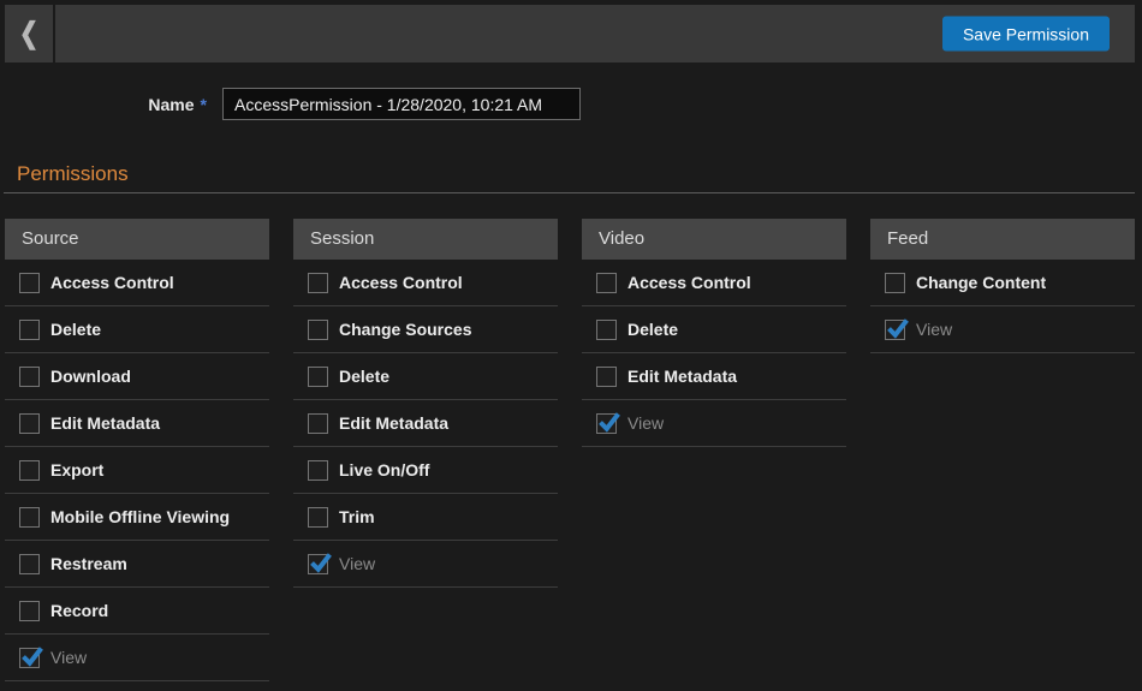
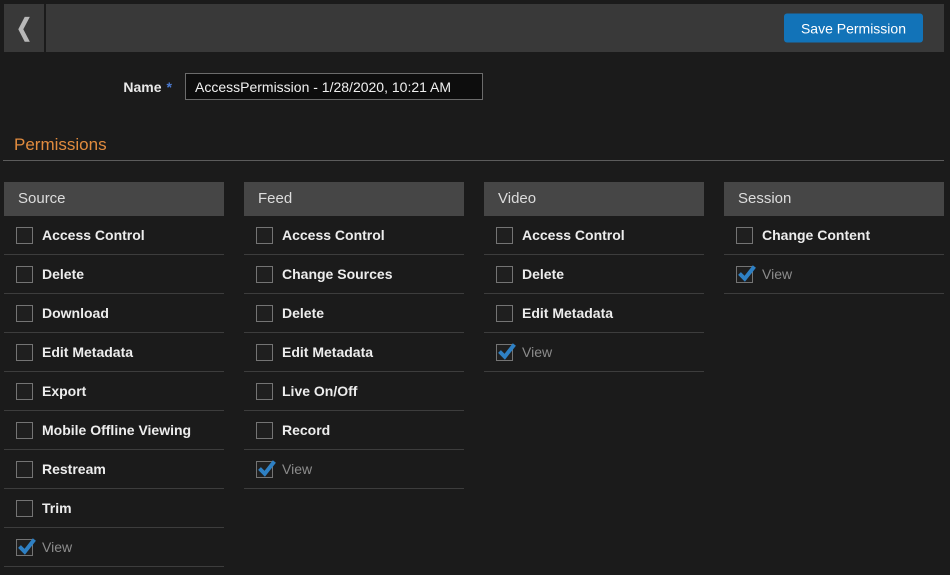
  ❮
  Save Permission
  Name
  *
  AccessPermission - 1/28/2020, 10:21 AM
  Permissions
  Source
  Access Control
  Delete
  Download
  Edit Metadata
  Export
  Mobile Offline Viewing
  Restream
- Record
+ Trim
  View
- Session
+ Feed
  Access Control
  Change Sources
  Delete
  Edit Metadata
  Live On/Off
- Trim
+ Record
  View
  Video
  Access Control
  Delete
  Edit Metadata
  View
- Feed
+ Session
  Change Content
  View
